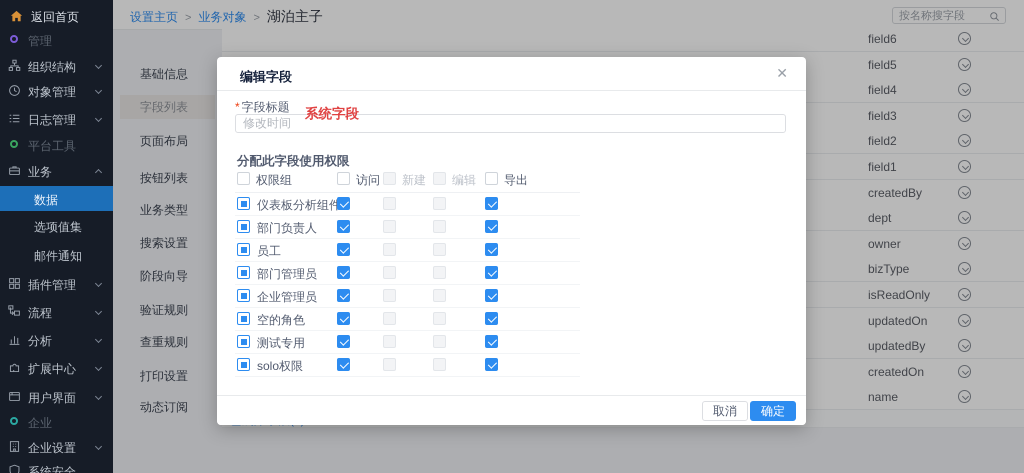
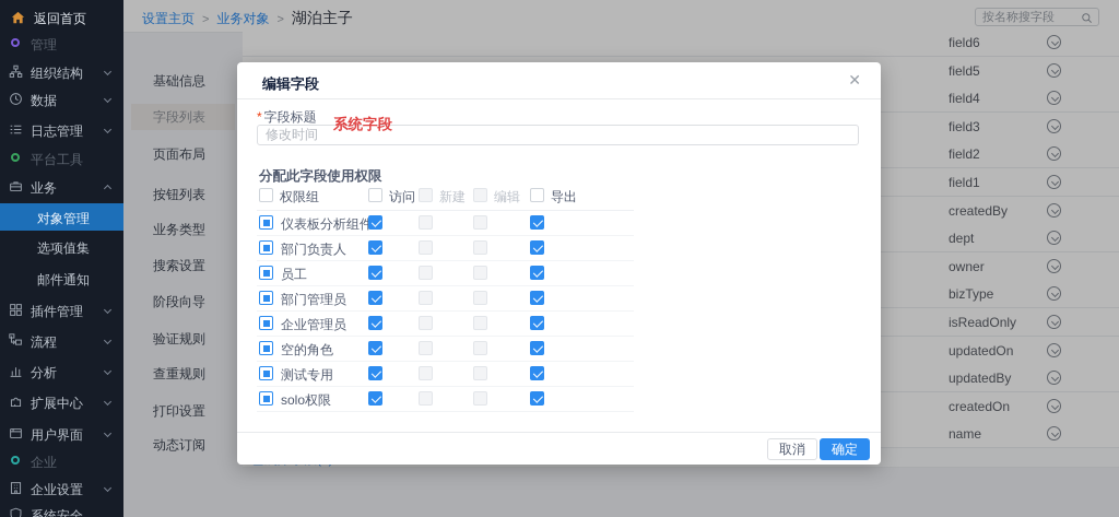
  返回首页
  管理
  组织结构
- 对象管理
+ 数据
  日志管理
  平台工具
  业务
- 数据
+ 对象管理
  选项值集
  邮件通知
  插件管理
  流程
  分析
  扩展中心
  用户界面
  企业
  企业设置
  系统安全
  设置主页
  >
  业务对象
  >
  湖泊主子
  按名称搜字段
  基础信息
  字段列表
  页面布局
  按钮列表
  业务类型
  搜索设置
  阶段向导
  验证规则
  查重规则
  打印设置
  动态订阅
  field6
  field5
  field4
  field3
  field2
  field1
  createdBy
  dept
  owner
  bizType
  isReadOnly
  updatedOn
  updatedBy
  createdOn
  name
  编辑字段
  ✕
  * 字段标题
  系统字段
  修改时间
  分配此字段使用权限
  权限组
  访问
  新建
  编辑
  导出
  仪表板分析组件
  部门负责人
  员工
  部门管理员
  企业管理员
  空的角色
  测试专用
  solo权限
  取消
  确定
